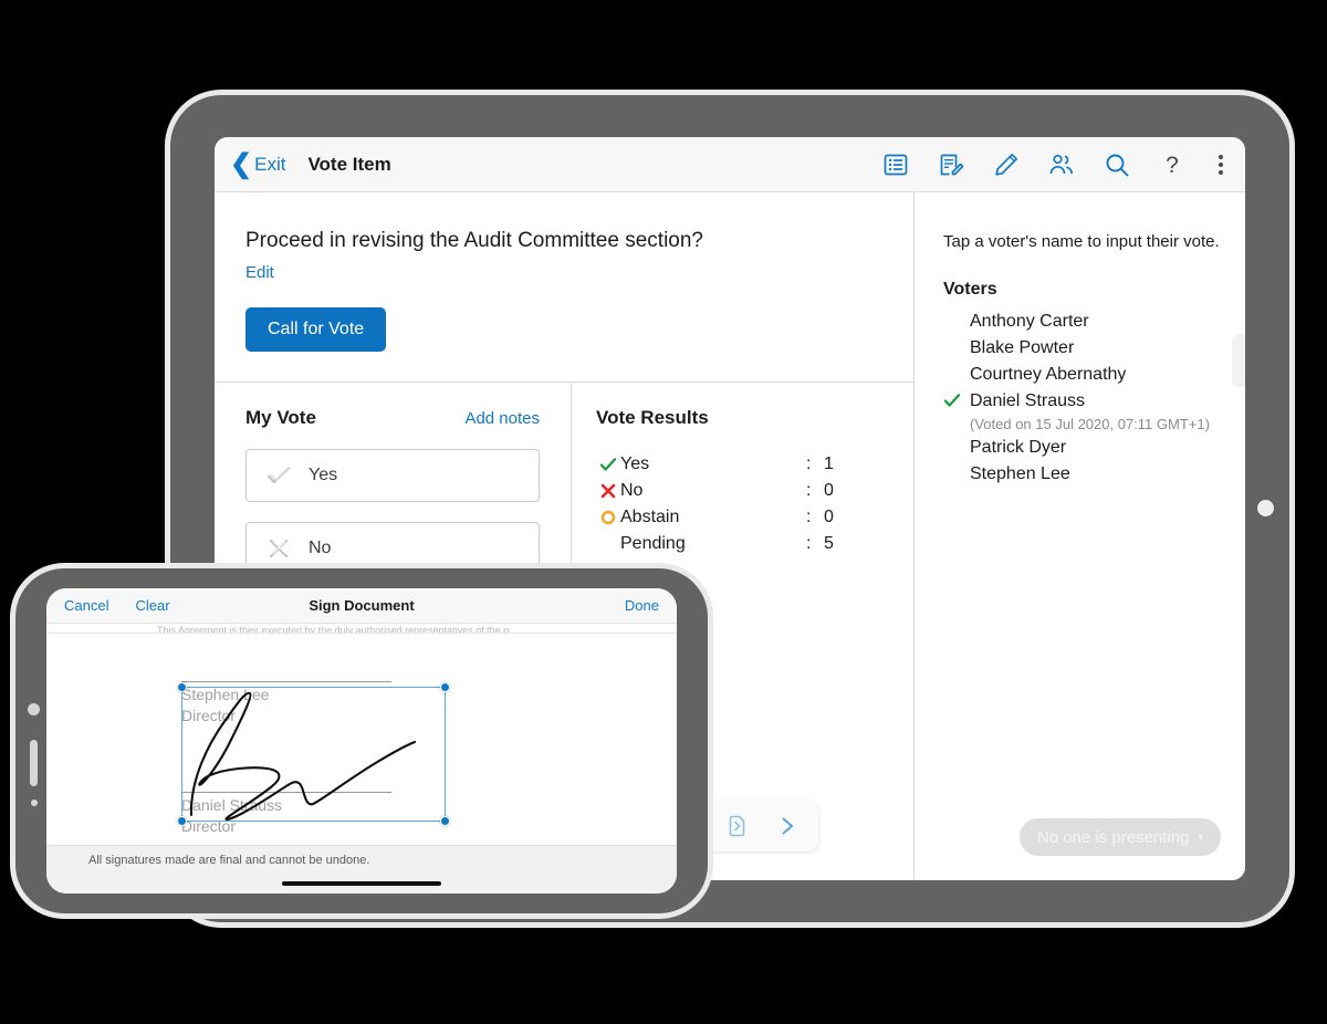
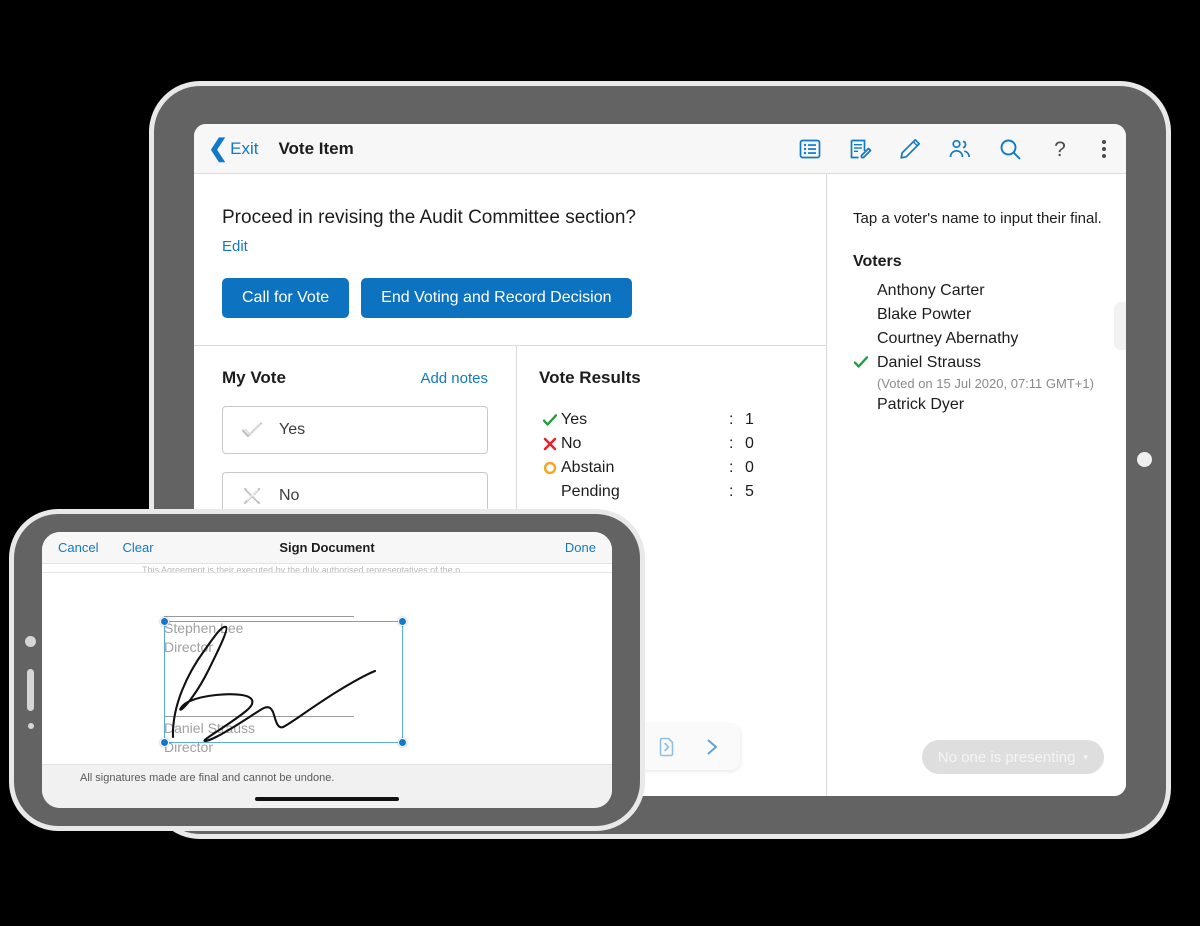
  ❮
  Exit
  Vote Item
  ?
  Proceed in revising the Audit Committee section?
  Edit
  Call for Vote
+ End Voting and Record Decision
  My Vote
  Add notes
  Yes
  No
  Vote Results
  Yes
  :
  1
  No
  :
  0
  Abstain
  :
  0
  Pending
  :
  5
- Tap a voter's name to input their vote.
+ Tap a voter's name to input their final.
  Voters
  Anthony Carter
  Blake Powter
  Courtney Abernathy
  Daniel Strauss
  (Voted on 15 Jul 2020, 07:11 GMT+1)
  Patrick Dyer
- Stephen Lee
  Cancel
  Clear
  Sign Document
  Done
  This Agreement is their executed by the duly authorised representatives of the p
  Stephenee
  Director
  Daniel Stauss
  Director
  All signatures made are final and cannot be undone.
